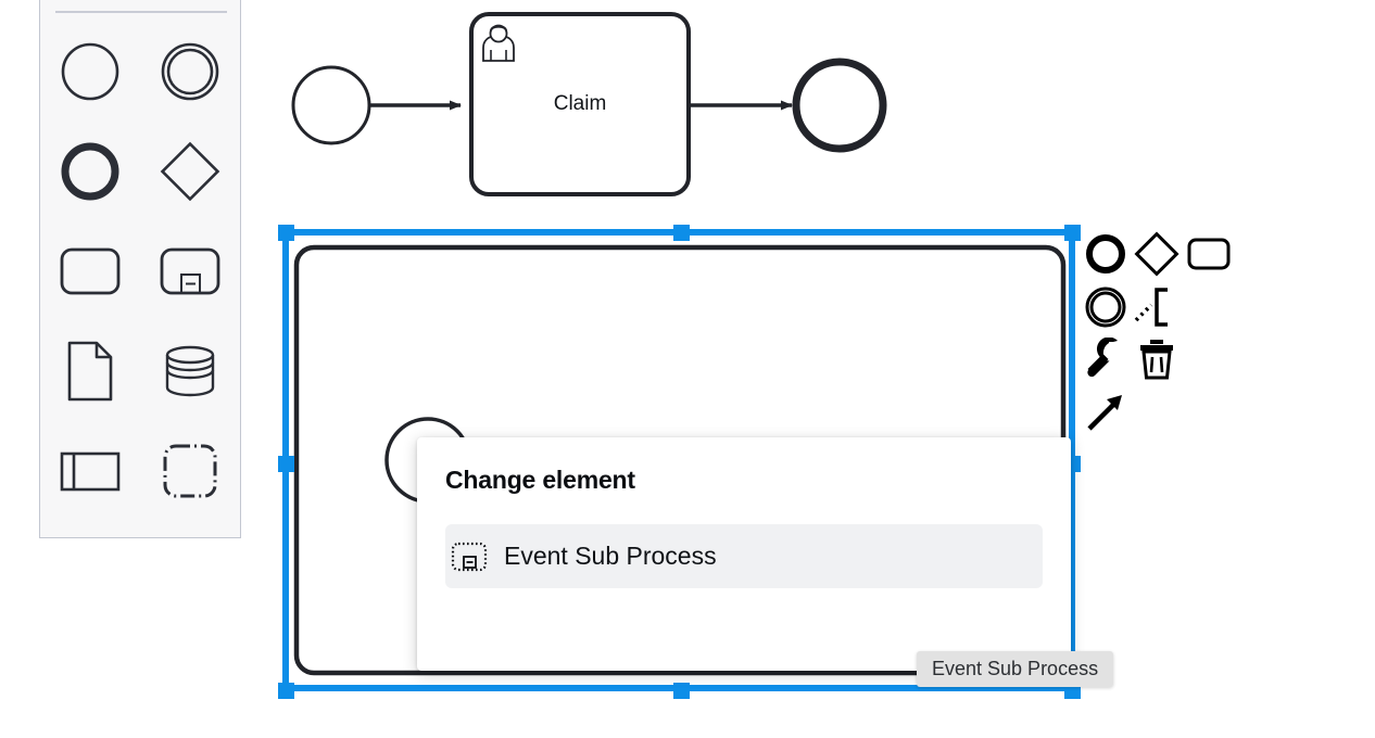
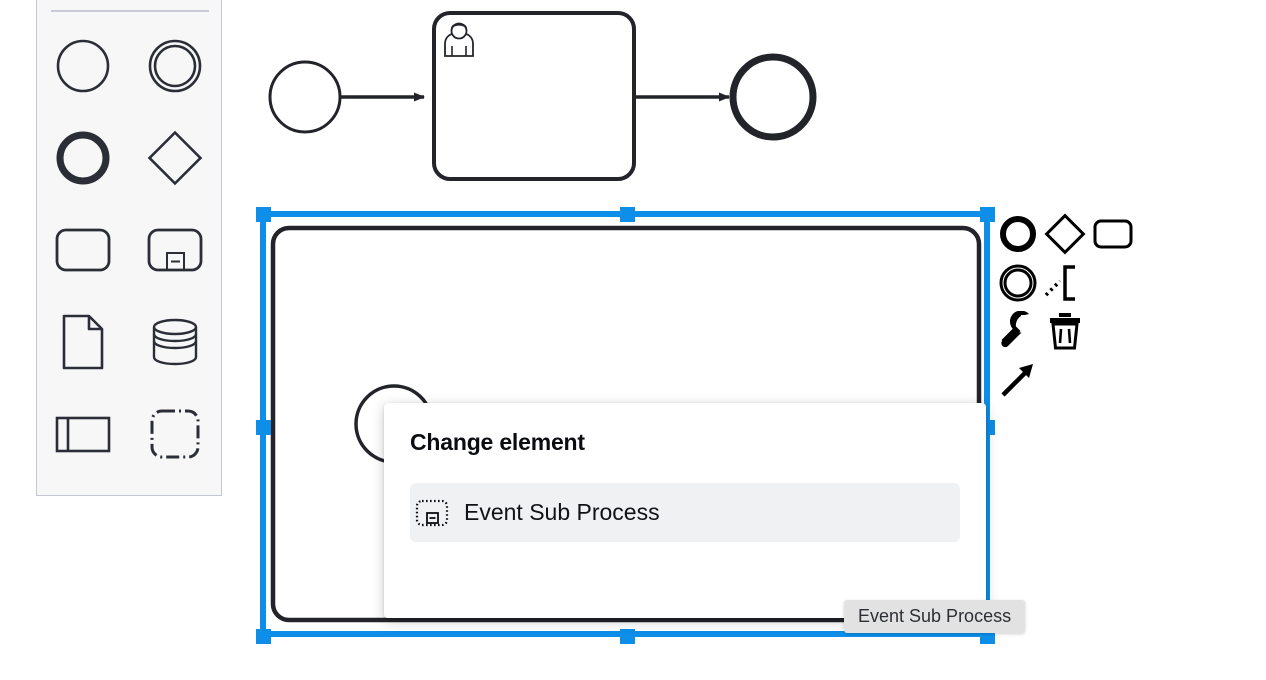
- Claim
  Change element
  Event Sub Process
  Event Sub Process
